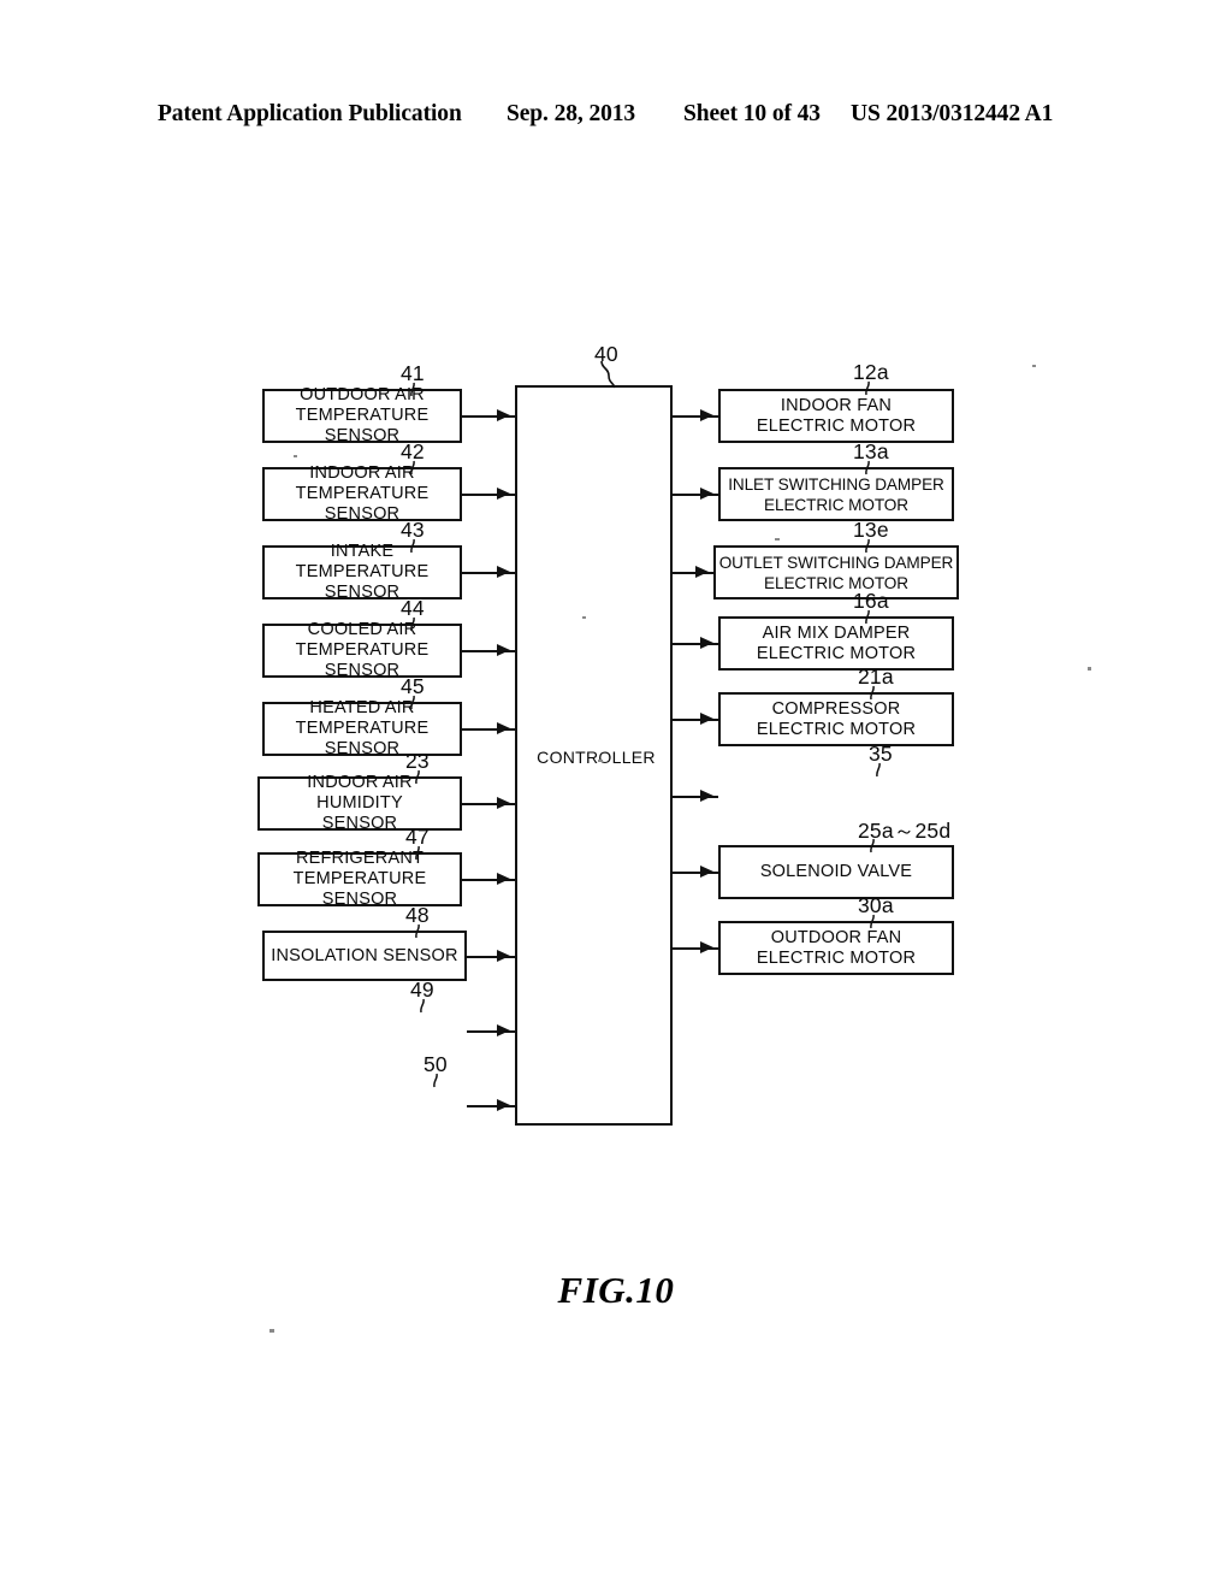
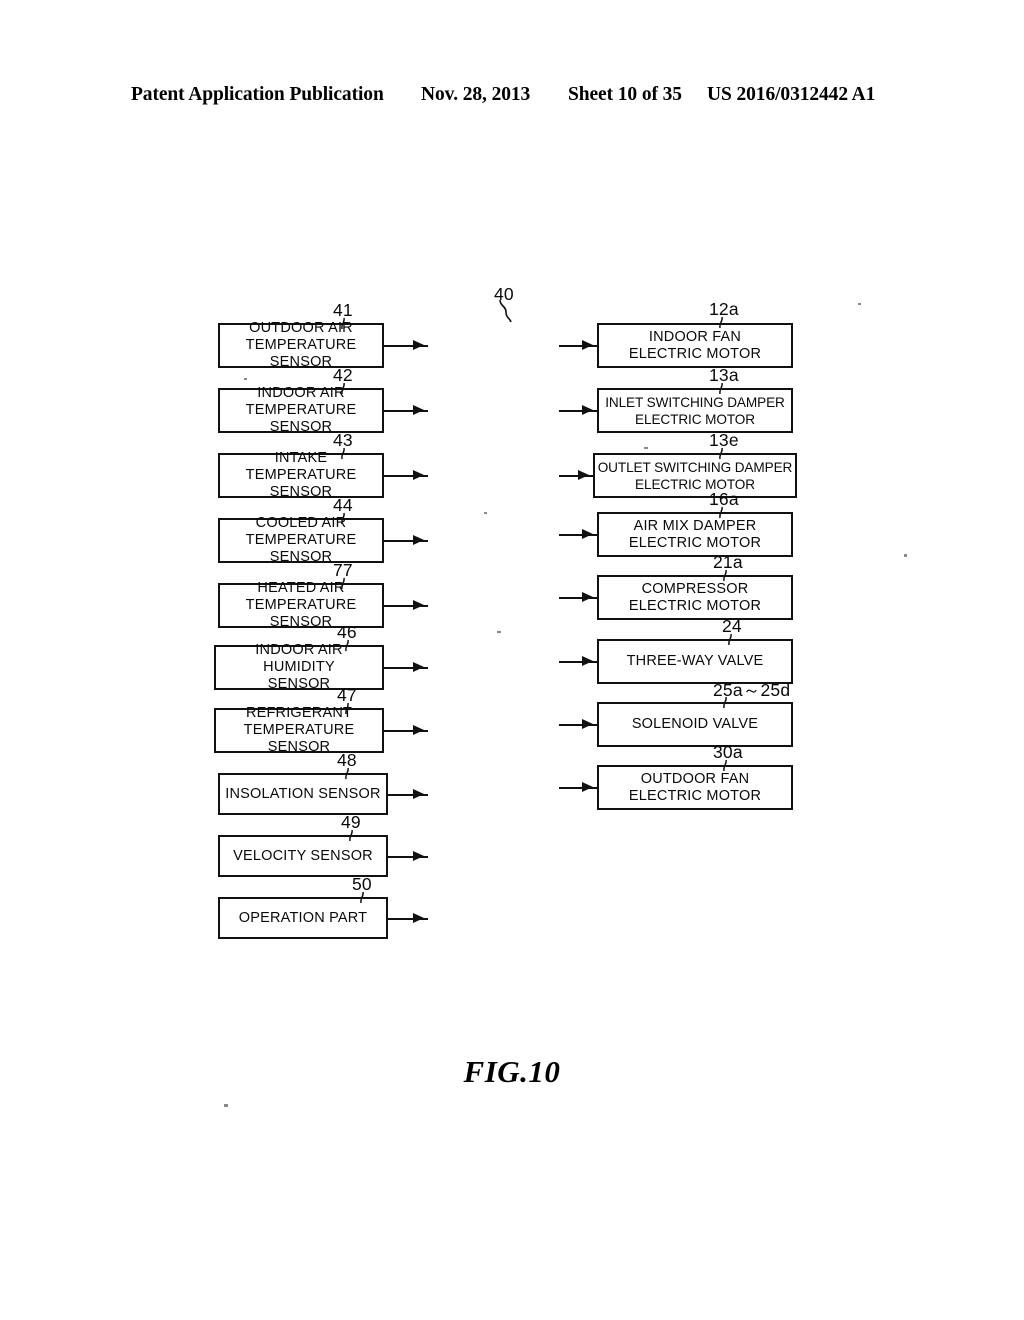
  Patent Application Publication
- Sep. 28, 2013
+ Nov. 28, 2013
- Sheet 10 of 43
+ Sheet 10 of 35
- US 2013/0312442 A1
+ US 2016/0312442 A1
- CONTROLLER
  40
  OUTDOOR AIR
  TEMPERATURE SENSOR
  INDOOR AIR
  TEMPERATURE SENSOR
  INTAKE
  TEMPERATURE SENSOR
  COOLED AIR
  TEMPERATURE SENSOR
  HEATED AIR
  TEMPERATURE SENSOR
  INDOOR AIR HUMIDITY
  SENSOR
  REFRIGERANT
  TEMPERATURE SENSOR
  INSOLATION SENSOR
+ VELOCITY SENSOR
+ OPERATION PART
  INDOOR FAN
  ELECTRIC MOTOR
  INLET SWITCHING DAMPER
  ELECTRIC MOTOR
  OUTLET SWITCHING DAMPER
  ELECTRIC MOTOR
  AIR MIX DAMPER
  ELECTRIC MOTOR
  COMPRESSOR
  ELECTRIC MOTOR
+ THREE-WAY VALVE
  SOLENOID VALVE
  OUTDOOR FAN
  ELECTRIC MOTOR
  41
  42
  43
  44
- 45
+ 77
- 23
+ 46
  47
  48
  49
  50
  12a
  13a
  13e
  16a
  21a
- 35
+ 24
  25a～25d
  30a
  FIG.10
